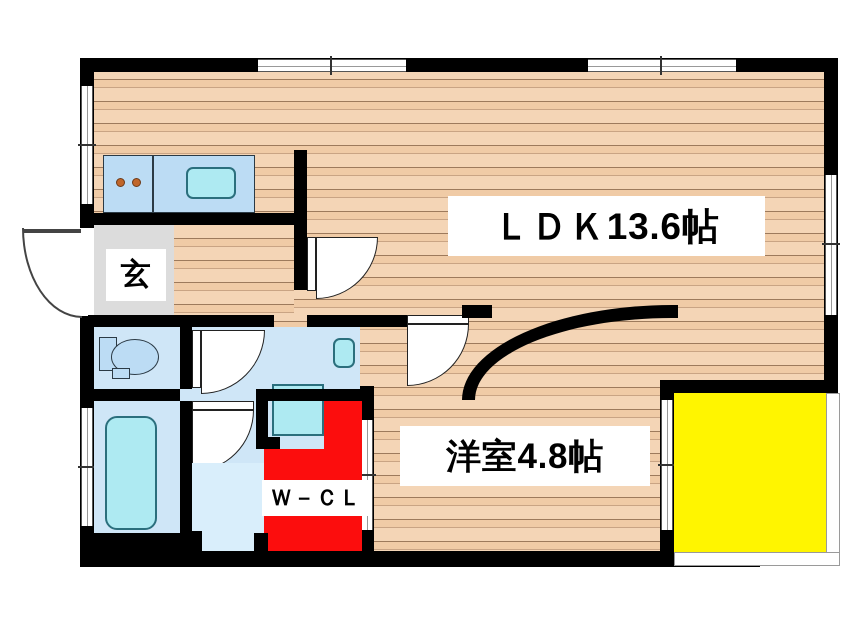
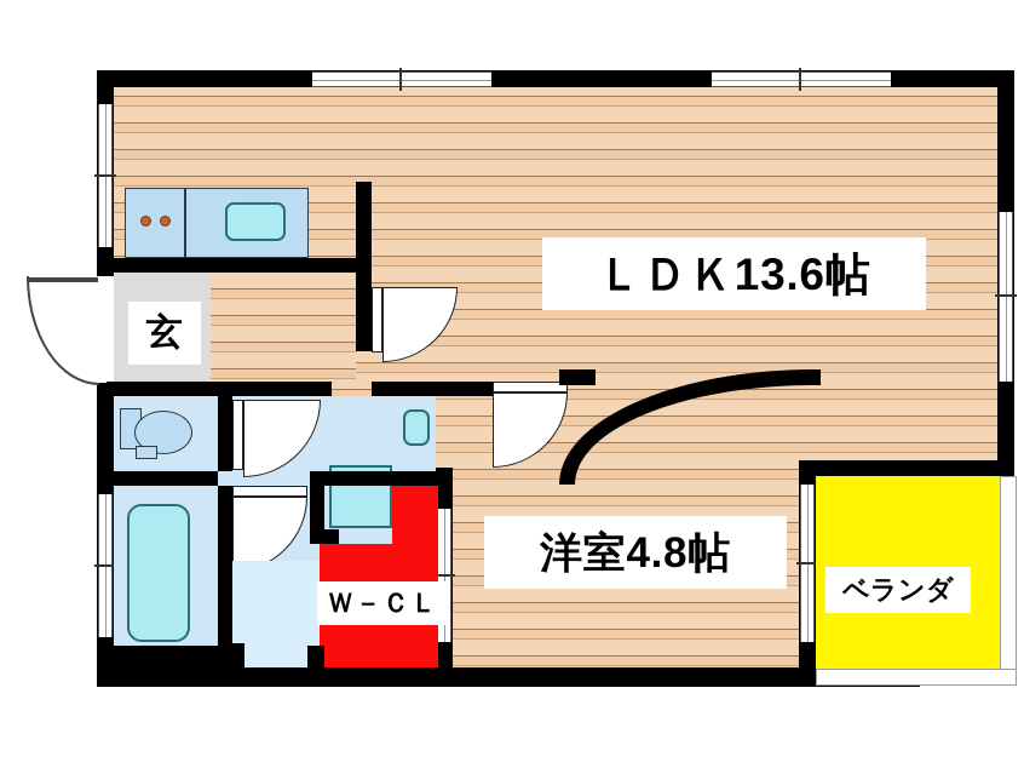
  洋室4.8帖
  ＬＤＫ13.6帖
+ ベランダ
  Ｗ－ＣＬ
  玄
